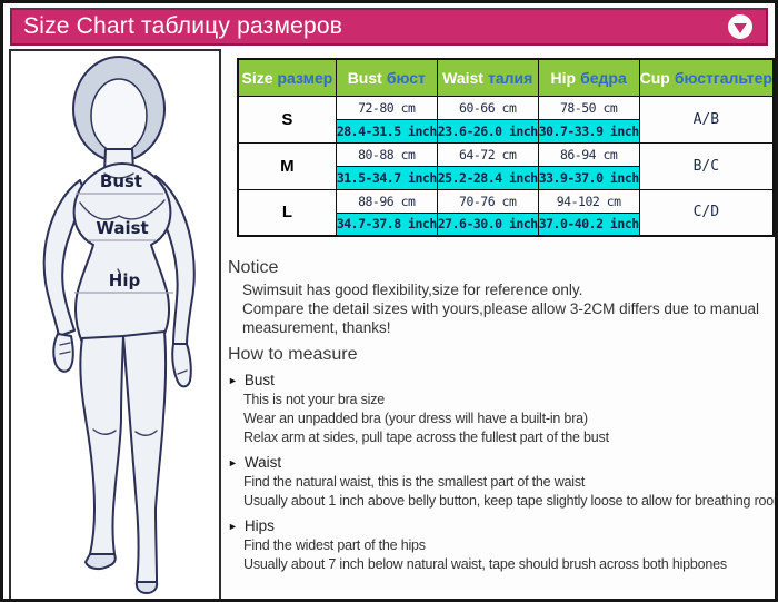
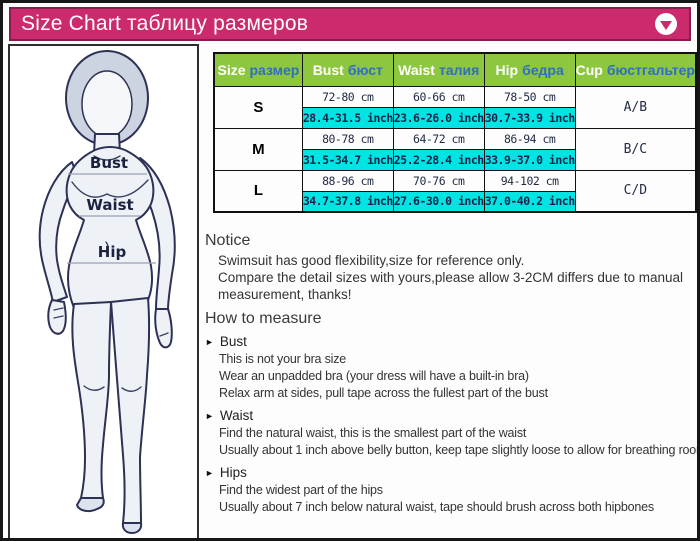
  Size Chart таблицу размеров
  Bust
  Waist
  Hip
  Size размер	Bust бюст	Waist талия	Hip бедра	Cup бюстгальтер
  S	72-80 cm	60-66 cm	78-50 cm	A/B
  28.4-31.5 inch	23.6-26.0 inch	30.7-33.9 inch
- M	80-88 cm	64-72 cm	86-94 cm	B/C
+ M	80-78 cm	64-72 cm	86-94 cm	B/C
  31.5-34.7 inch	25.2-28.4 inch	33.9-37.0 inch
  L	88-96 cm	70-76 cm	94-102 cm	C/D
  34.7-37.8 inch	27.6-30.0 inch	37.0-40.2 inch
  Notice
  Swimsuit has good flexibility,size for reference only.
  Compare the detail sizes with yours,please allow 3-2CM differs due to manual measurement, thanks!
  How to measure
  ►
  Bust
  This is not your bra size
  Wear an unpadded bra (your dress will have a built-in bra)
  Relax arm at sides, pull tape across the fullest part of the bust
  ►
  Waist
  Find the natural waist, this is the smallest part of the waist
  Usually about 1 inch above belly button, keep tape slightly loose to allow for breathing roo
  ►
  Hips
  Find the widest part of the hips
  Usually about 7 inch below natural waist, tape should brush across both hipbones
